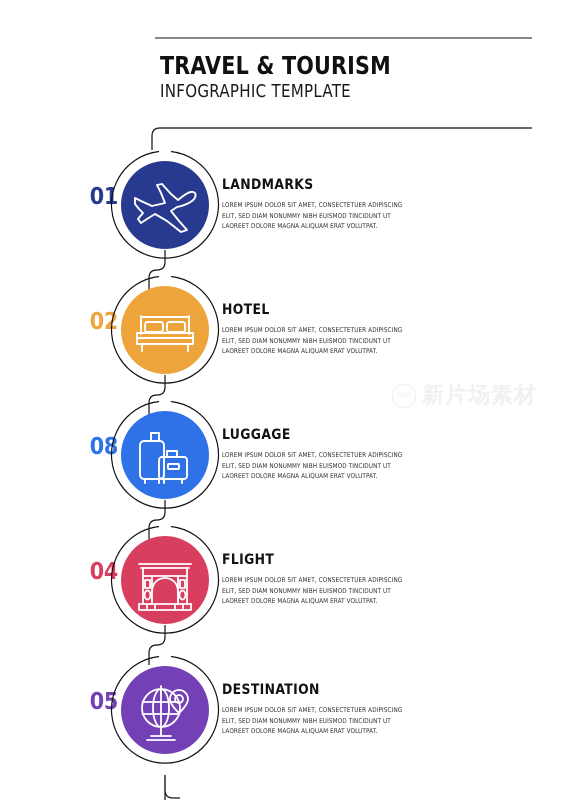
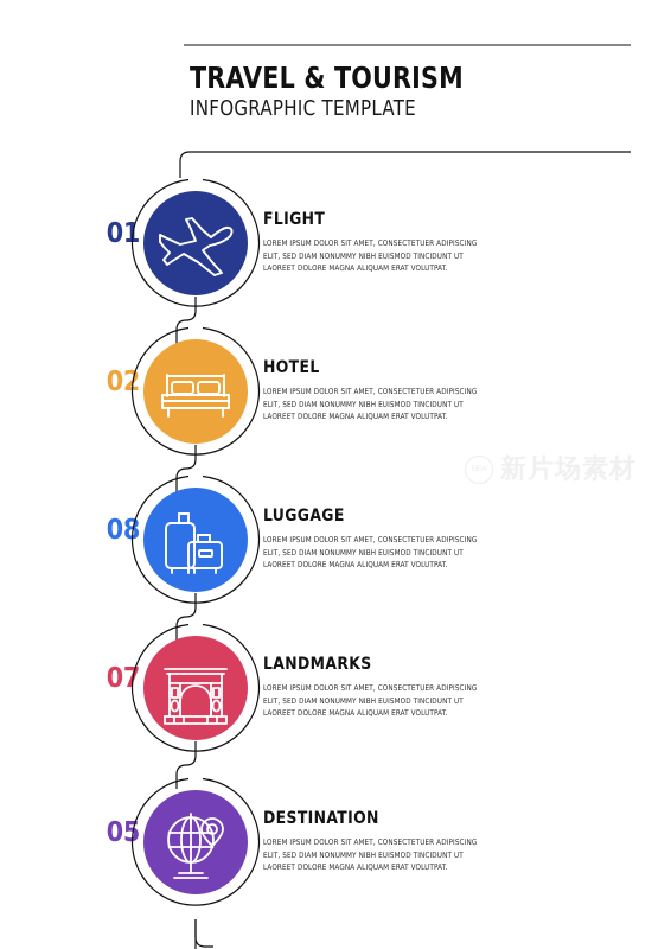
  TRAVEL & TOURISM
  INFOGRAPHIC TEMPLATE
  01
- LANDMARKS
+ FLIGHT
  LOREM IPSUM DOLOR SIT AMET, CONSECTETUER ADIPISCING ELIT, SED DIAM NONUMMY NIBH EUISMOD TINCIDUNT UT LAOREET DOLORE MAGNA ALIQUAM ERAT VOLUTPAT.
  02
  HOTEL
  LOREM IPSUM DOLOR SIT AMET, CONSECTETUER ADIPISCING ELIT, SED DIAM NONUMMY NIBH EUISMOD TINCIDUNT UT LAOREET DOLORE MAGNA ALIQUAM ERAT VOLUTPAT.
  08
  LUGGAGE
  LOREM IPSUM DOLOR SIT AMET, CONSECTETUER ADIPISCING ELIT, SED DIAM NONUMMY NIBH EUISMOD TINCIDUNT UT LAOREET DOLORE MAGNA ALIQUAM ERAT VOLUTPAT.
- 04
+ 07
- FLIGHT
+ LANDMARKS
  LOREM IPSUM DOLOR SIT AMET, CONSECTETUER ADIPISCING ELIT, SED DIAM NONUMMY NIBH EUISMOD TINCIDUNT UT LAOREET DOLORE MAGNA ALIQUAM ERAT VOLUTPAT.
  05
  DESTINATION
  LOREM IPSUM DOLOR SIT AMET, CONSECTETUER ADIPISCING ELIT, SED DIAM NONUMMY NIBH EUISMOD TINCIDUNT UT LAOREET DOLORE MAGNA ALIQUAM ERAT VOLUTPAT.
